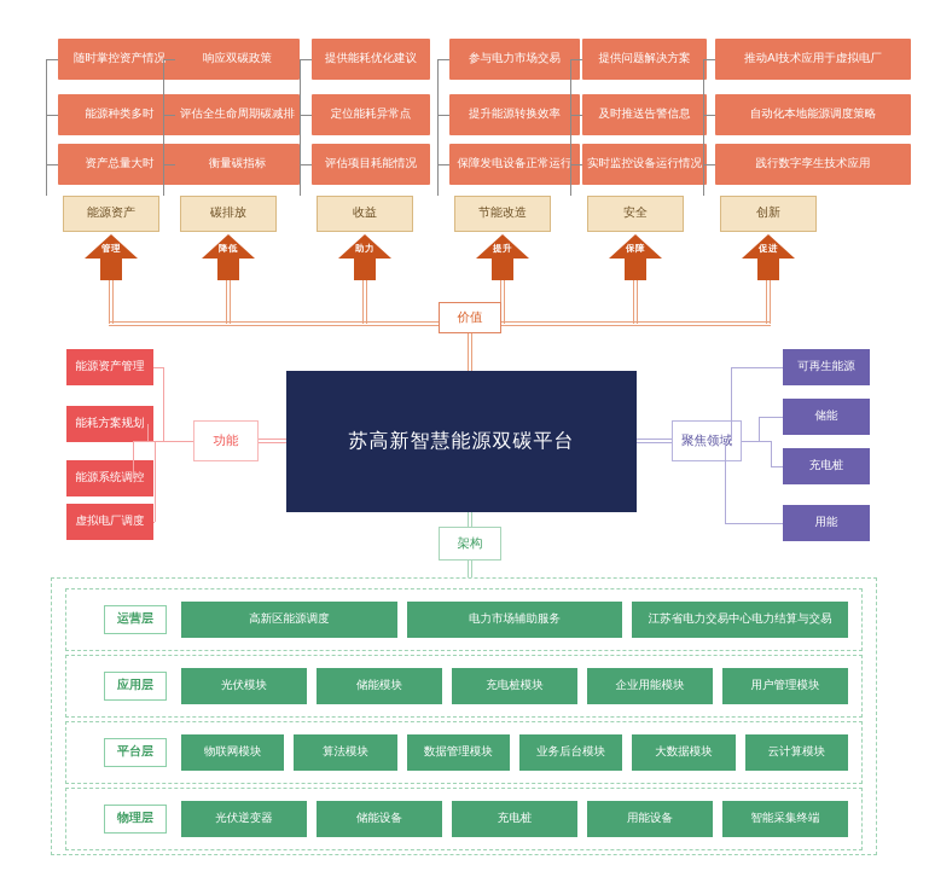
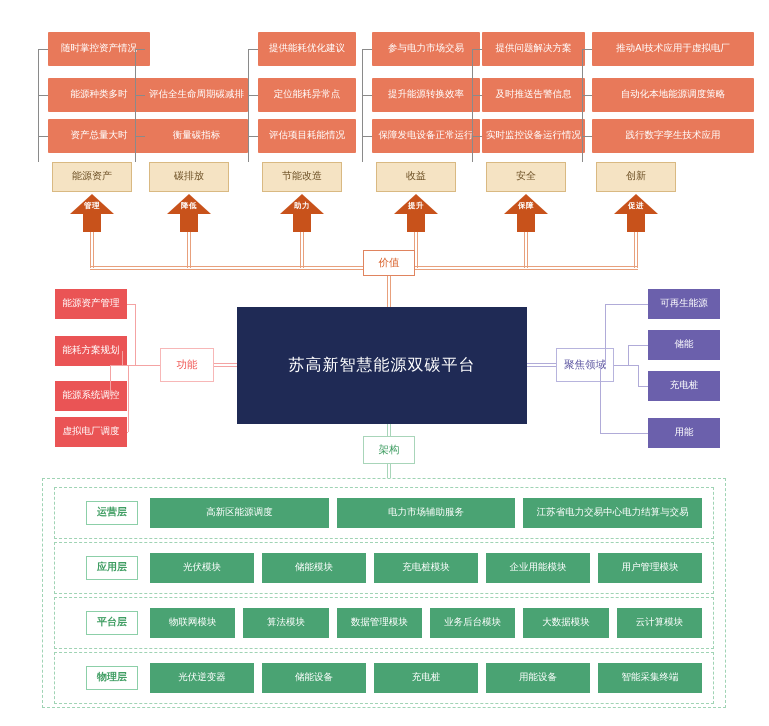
  随时掌控资产情况
  能源种类多时
  资产总量大时
  能源资产
  管理
- 响应双碳政策
  评估全生命周期碳减排
  衡量碳指标
  碳排放
  降低
  提供能耗优化建议
  定位能耗异常点
  评估项目耗能情况
- 收益
+ 节能改造
  助力
  参与电力市场交易
  提升能源转换效率
  保障发电设备正常运行
- 节能改造
+ 收益
  提升
  提供问题解决方案
  及时推送告警信息
  实时监控设备运行情况
  安全
  保障
  推动AI技术应用于虚拟电厂
  自动化本地能源调度策略
  践行数字孪生技术应用
  创新
  促进
  价值
  苏高新智慧能源双碳平台
  功能
  能源资产管理
  能耗方案规划
  能源系统调控
  虚拟电厂调度
  聚焦领
  可再生能源
  储能
  充电桩
  用能
  架构
  运营层
  高新区能源调度
  电力市场辅助服务
  江苏省电力交易中心电力结算与交易
  应用层
  光伏模块
  储能模块
  充电桩模块
  企业用能模块
  用户管理模块
  平台层
  物联网模块
  算法模块
  数据管理模块
  业务后台模块
  大数据模块
  云计算模块
  物理层
  光伏逆变器
  储能设备
  充电桩
  用能设备
  智能采集终端
